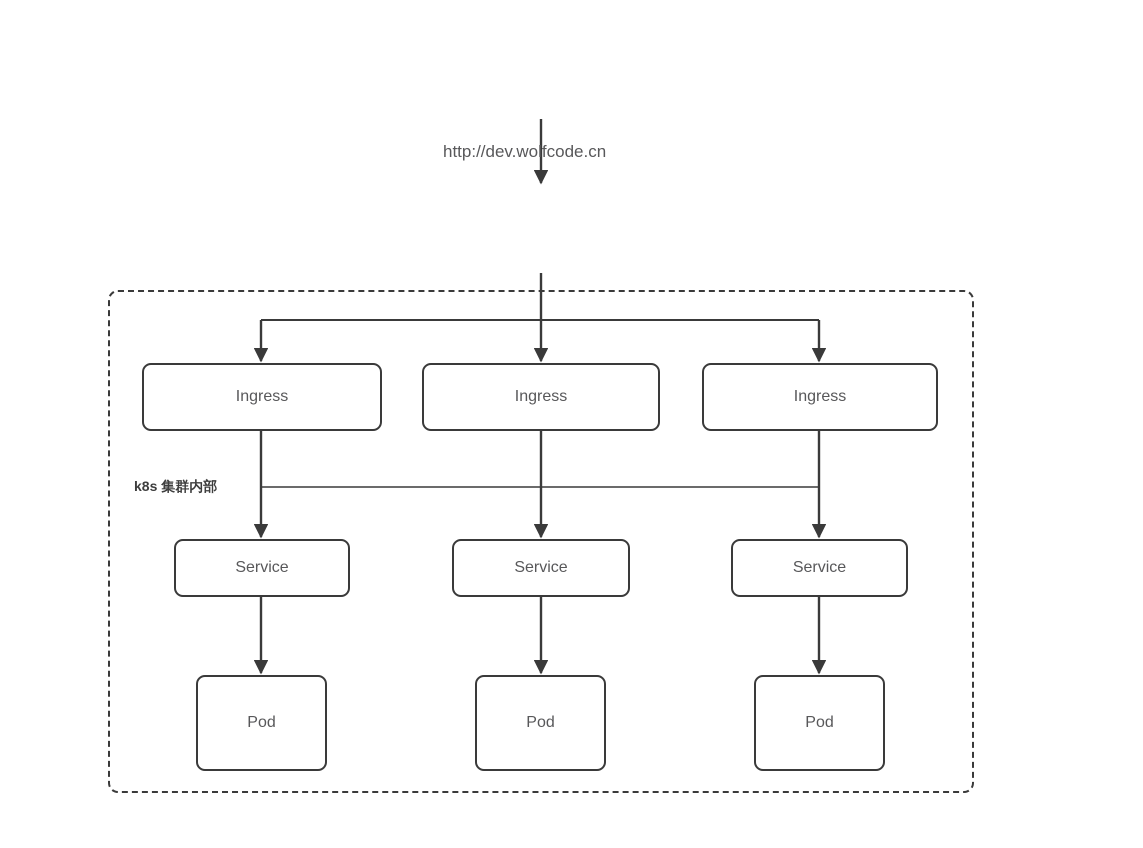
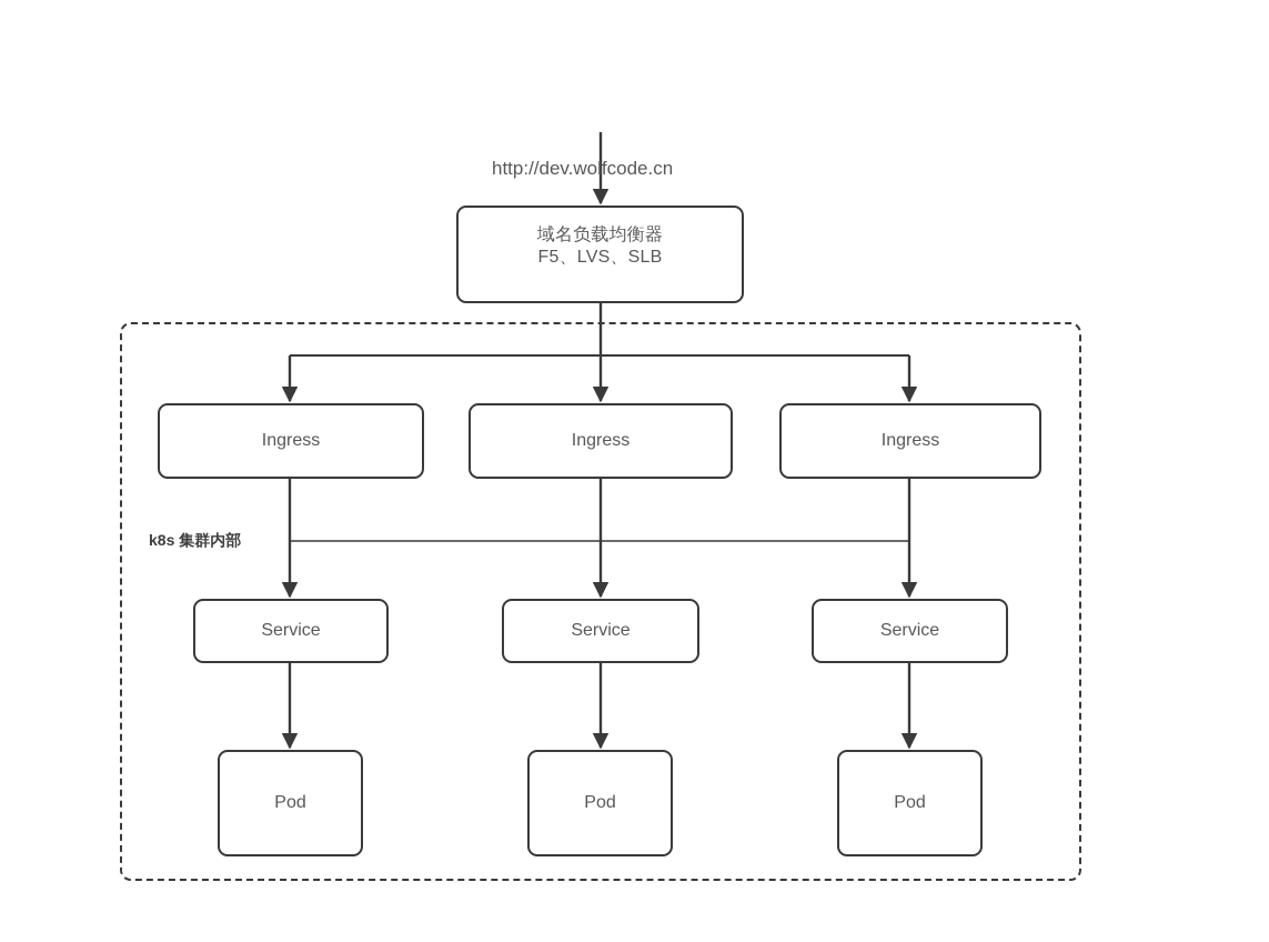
+ 域名负载均衡器
+ F5、LVS、SLB
  Ingress
  Ingress
  Ingress
  Service
  Service
  Service
  Pod
  Pod
  Pod
  http://dev.wolfcode.cn
  k8s 集群内部
